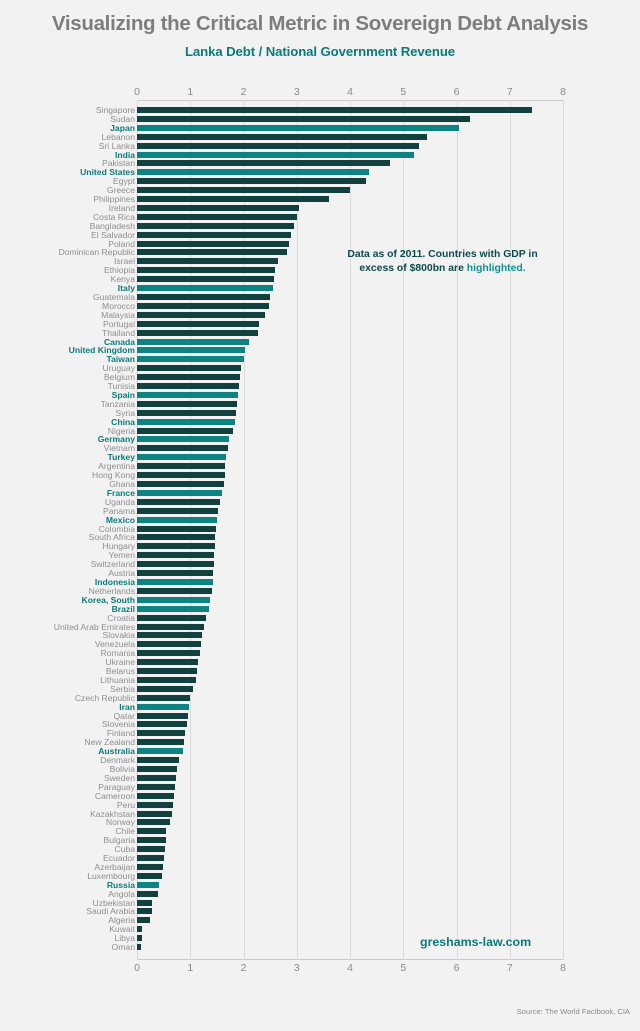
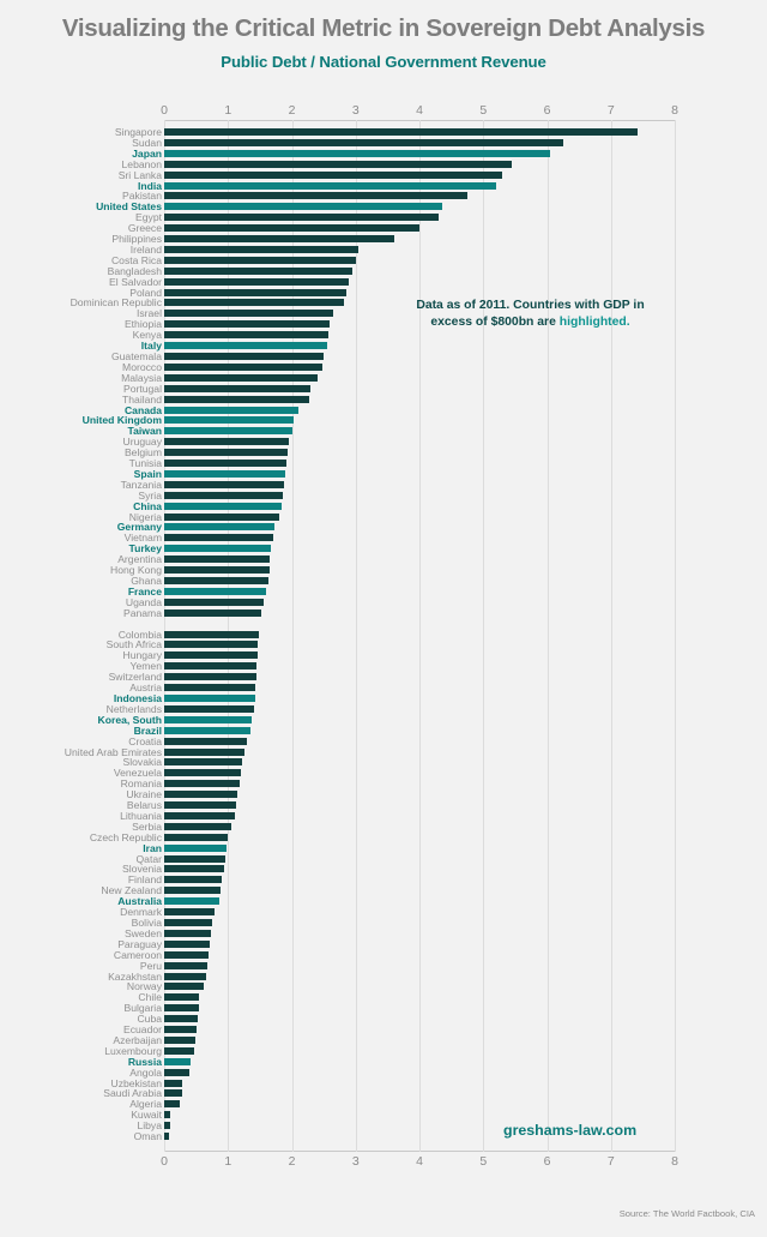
  Visualizing the Critical Metric in Sovereign Debt Analysis
- Lanka Debt / National Government Revenue
+ Public Debt / National Government Revenue
  0
  1
  2
  3
  4
  5
  6
  7
  8
  Singapore
  Sudan
  Japan
  Lebanon
  Sri Lanka
  India
  Pakistan
  United States
  Egypt
  Greece
  Philippines
  Ireland
  Costa Rica
  Bangladesh
  El Salvador
  Poland
  Dominican Republic
  Israel
  Ethiopia
  Kenya
  Italy
  Guatemala
  Morocco
  Malaysia
  Portugal
  Thailand
  Canada
  United Kingdom
  Taiwan
  Uruguay
  Belgium
  Tunisia
  Spain
  Tanzania
  Syria
  China
  Nigeria
  Germany
  Vietnam
  Turkey
  Argentina
  Hong Kong
  Ghana
  France
  Uganda
  Panama
- Mexico
  Colombia
  South Africa
  Hungary
  Yemen
  Switzerland
  Austria
  Indonesia
  Netherlands
  Korea, South
  Brazil
  Croatia
  United Arab Emirates
  Slovakia
  Venezuela
  Romania
  Ukraine
  Belarus
  Lithuania
  Serbia
  Czech Republic
  Iran
  Qatar
  Slovenia
  Finland
  New Zealand
  Australia
  Denmark
  Bolivia
  Sweden
  Paraguay
  Cameroon
  Peru
  Kazakhstan
  Norway
  Chile
  Bulgaria
  Cuba
  Ecuador
  Azerbaijan
  Luxembourg
  Russia
  Angola
  Uzbekistan
  Saudi Arabia
  Algeria
  Kuwait
  Libya
  Oman
  0
  1
  2
  3
  4
  5
  6
  7
  8
  Data as of 2011. Countries with GDP in
  excess of $800bn are highlighted.
  greshams-law.com
  Source: The World Factbook, CIA
